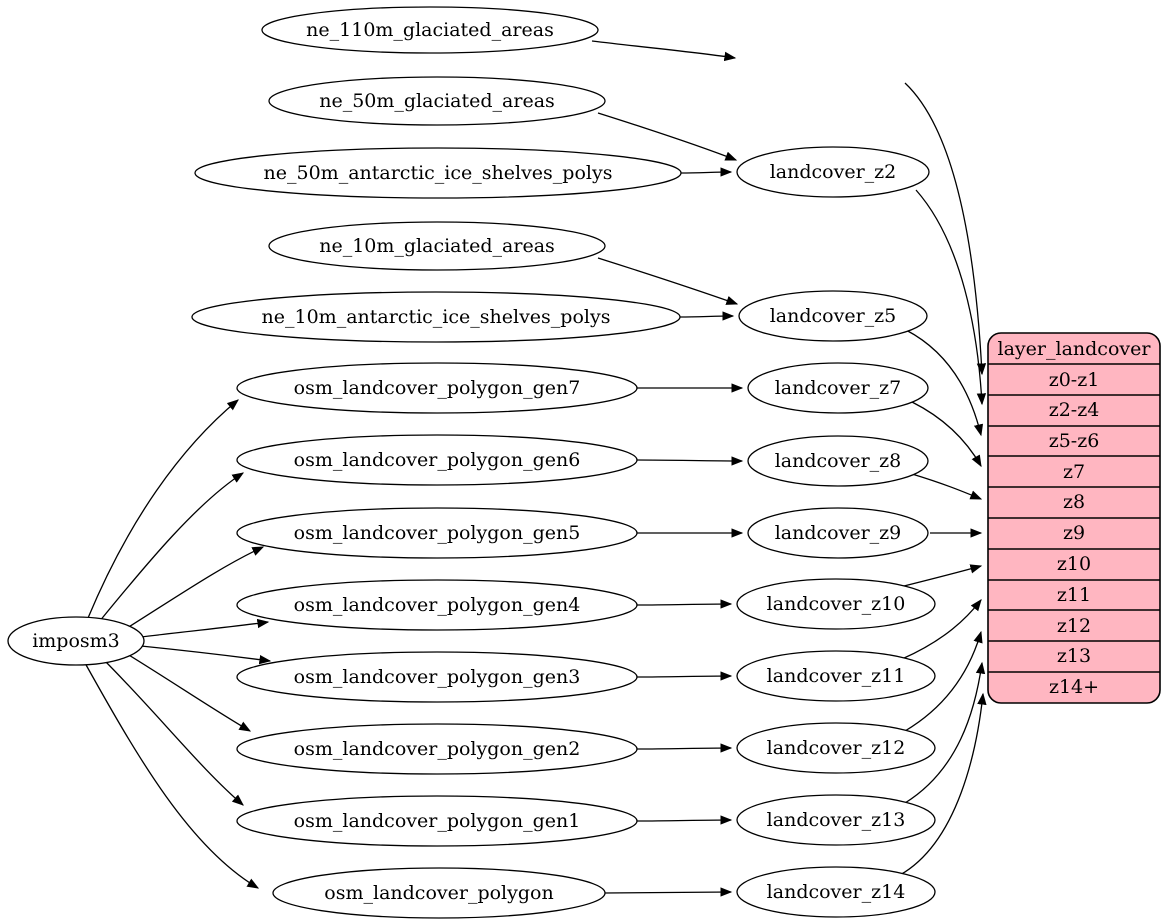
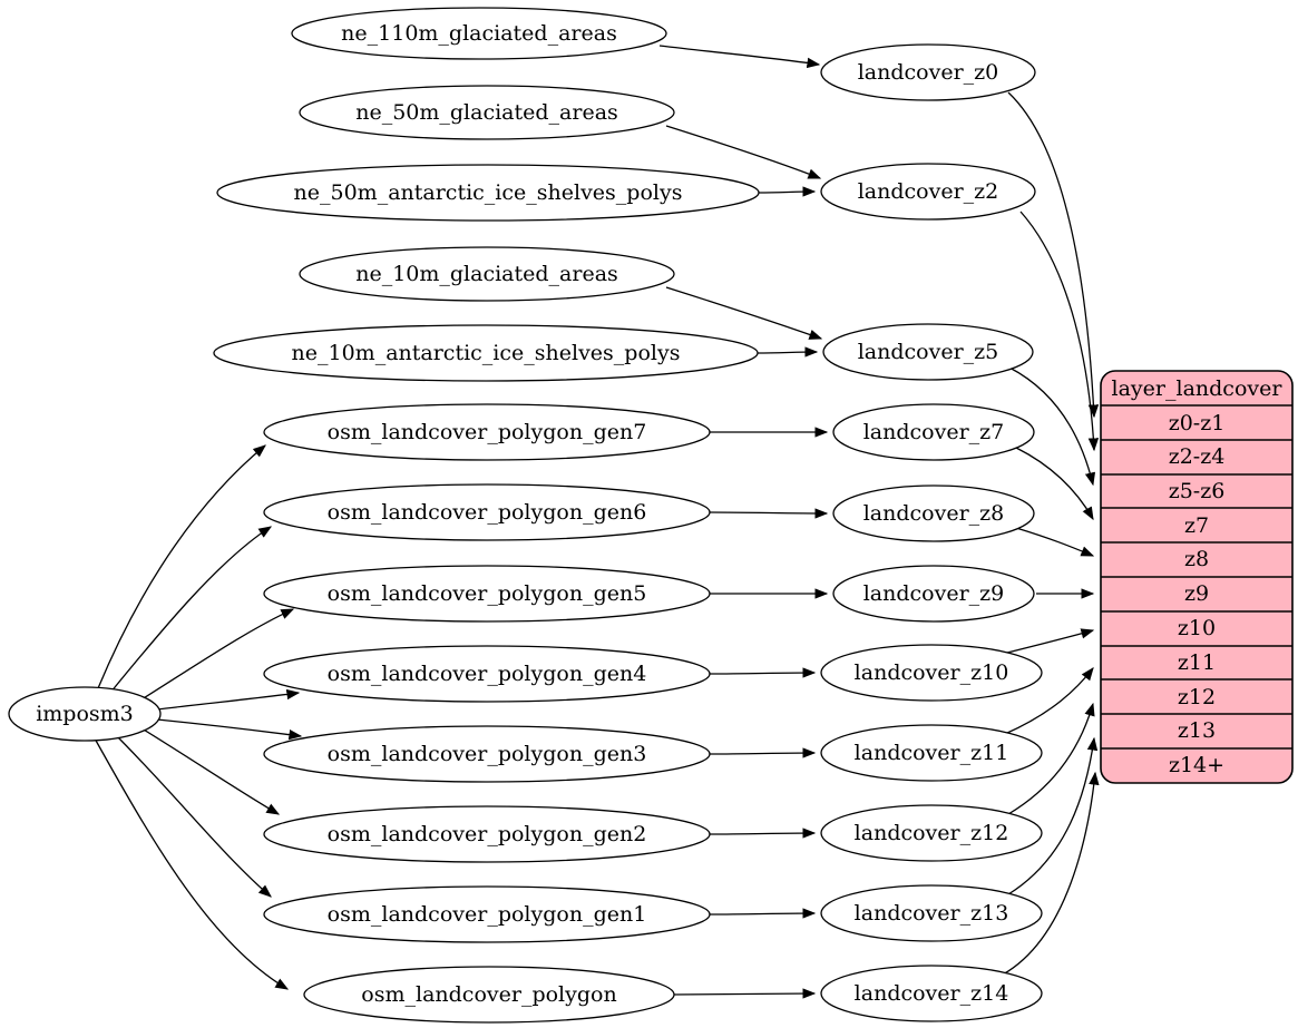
  imposm3
  ne_110m_glaciated_areas
  ne_50m_glaciated_areas
  ne_50m_antarctic_ice_shelves_polys
  ne_10m_glaciated_areas
  ne_10m_antarctic_ice_shelves_polys
  osm_landcover_polygon_gen7
  osm_landcover_polygon_gen6
  osm_landcover_polygon_gen5
  osm_landcover_polygon_gen4
  osm_landcover_polygon_gen3
  osm_landcover_polygon_gen2
  osm_landcover_polygon_gen1
  osm_landcover_polygon
+ landcover_z0
  landcover_z2
  landcover_z5
  landcover_z7
  landcover_z8
  landcover_z9
  landcover_z10
  landcover_z11
  landcover_z12
  landcover_z13
  landcover_z14
  layer_landcover
  z0-z1
  z2-z4
  z5-z6
  z7
  z8
  z9
  z10
  z11
  z12
  z13
  z14+
